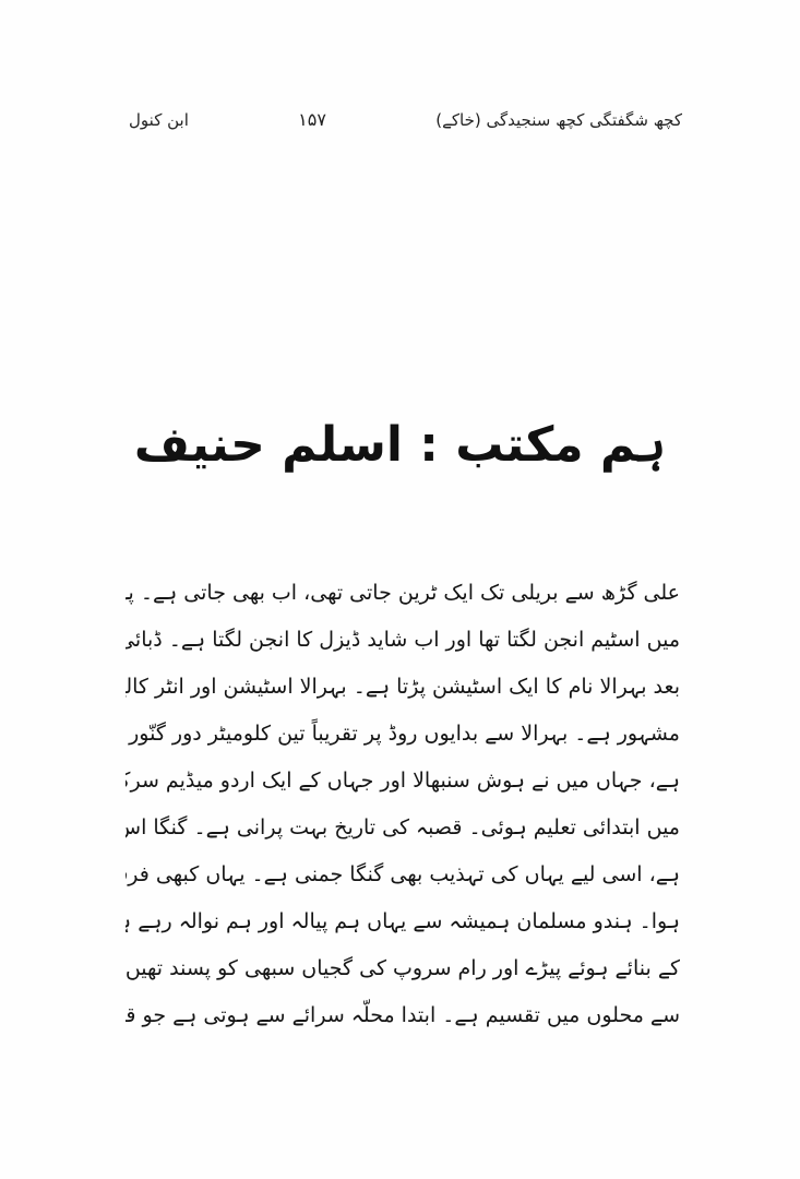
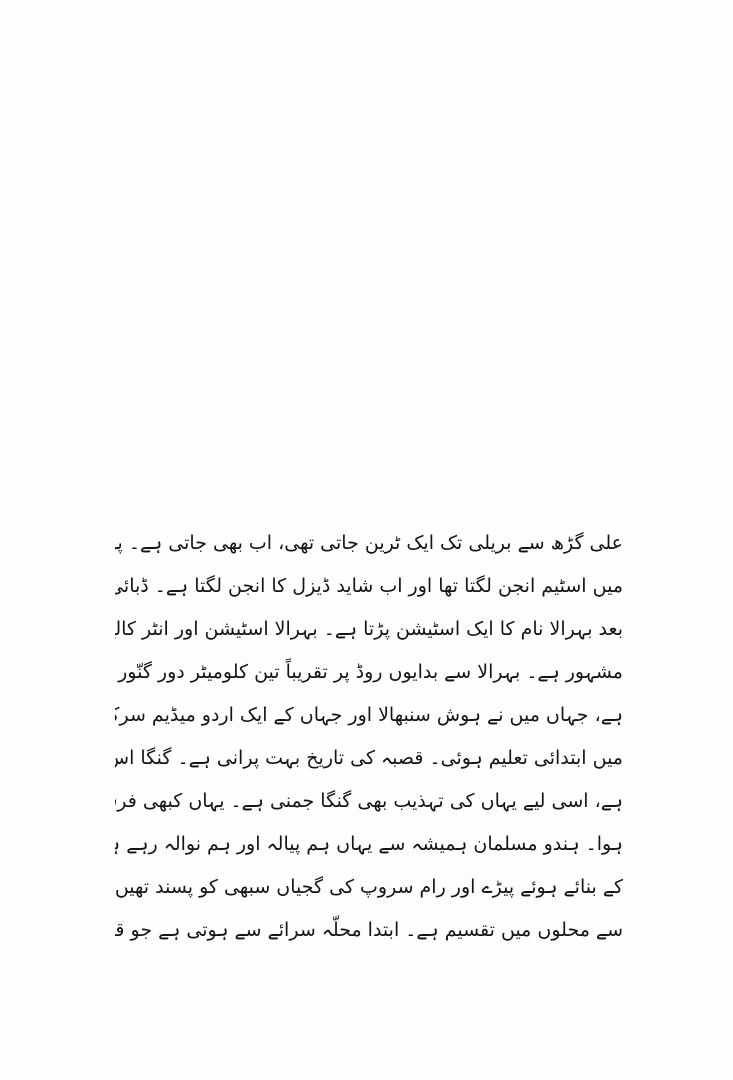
- کچھ شگفتگی کچھ سنجیدگی (خاکے)
- ۱۵۷
- ابن کنول
- ہم مکتب : اسلم حنیف
  علی گڑھ سے بریلی تک ایک ٹرین جاتی تھی، اب بھی جاتی ہے۔ پ
  میں اسٹیم انجن لگتا تھا اور اب شاید ڈیزل کا انجن لگتا ہے۔ ڈبائی
  بعد بہرالا نام کا ایک اسٹیشن پڑتا ہے۔ بہرالا اسٹیشن اور انٹر کال
  مشہور ہے۔ بہرالا سے بدایوں روڈ پر تقریباً تین کلومیٹر دور گنّور
  ہے، جہاں میں نے ہوش سنبھالا اور جہاں کے ایک اردو میڈیم سرک
  میں ابتدائی تعلیم ہوئی۔ قصبہ کی تاریخ بہت پرانی ہے۔ گنگا اس
  ہے، اسی لیے یہاں کی تہذیب بھی گنگا جمنی ہے۔ یہاں کبھی فر
  ہوا۔ ہندو مسلمان ہمیشہ سے یہاں ہم پیالہ اور ہم نوالہ رہے ہ
  کے بنائے ہوئے پیڑے اور رام سروپ کی گجیاں سبھی کو پسند تھیں
  سے محلوں میں تقسیم ہے۔ ابتدا محلّہ سرائے سے ہوتی ہے جو ق
